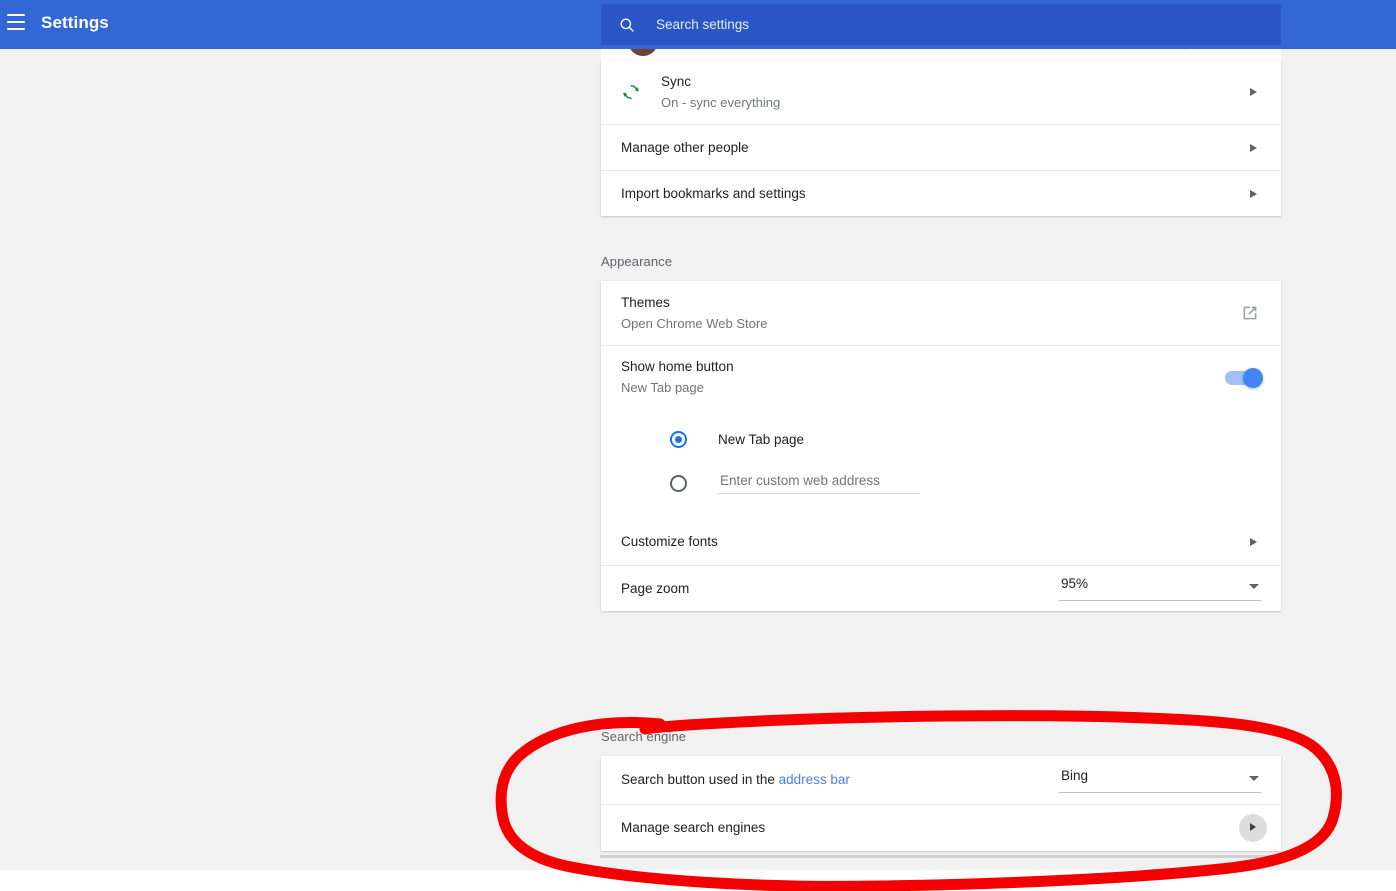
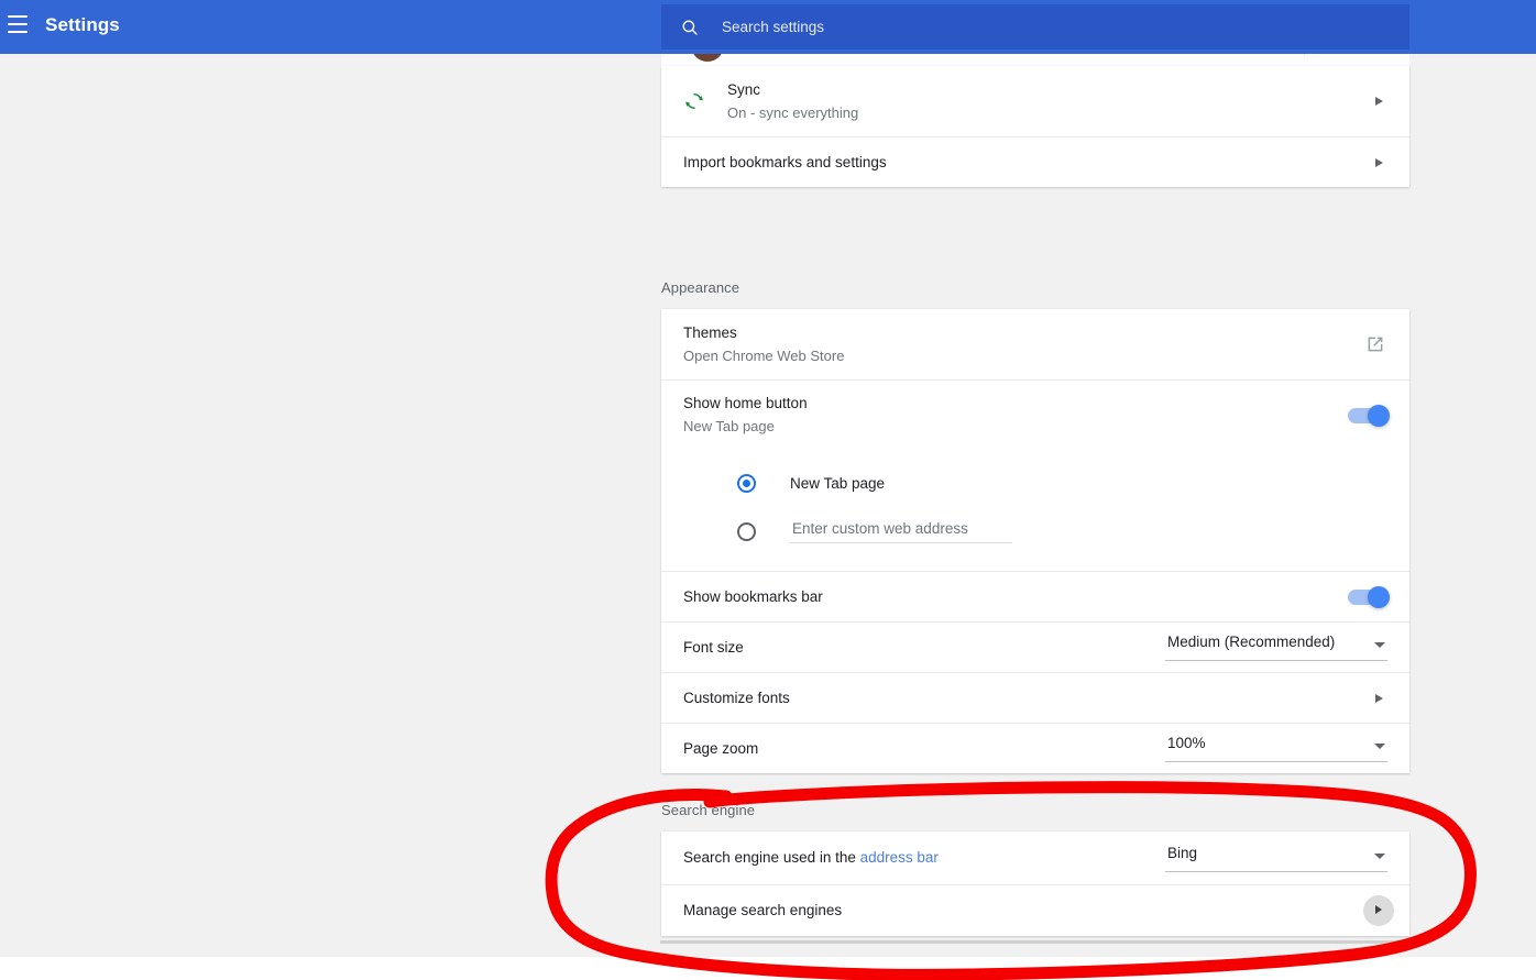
  Settings
  Search settings
  Sync
  On - sync everything
- Manage other people
  Import bookmarks and settings
  Appearance
  Themes
  Open Chrome Web Store
  Show home button
  New Tab page
  New Tab page
  Enter custom web address
+ Show bookmarks bar
+ Font size
+ Medium (Recommended)
  Customize fonts
  Page zoom
- 95%
+ 100%
  Search engine
- Search button used in the address bar
+ Search engine used in the address bar
  Bing
  Manage search engines
